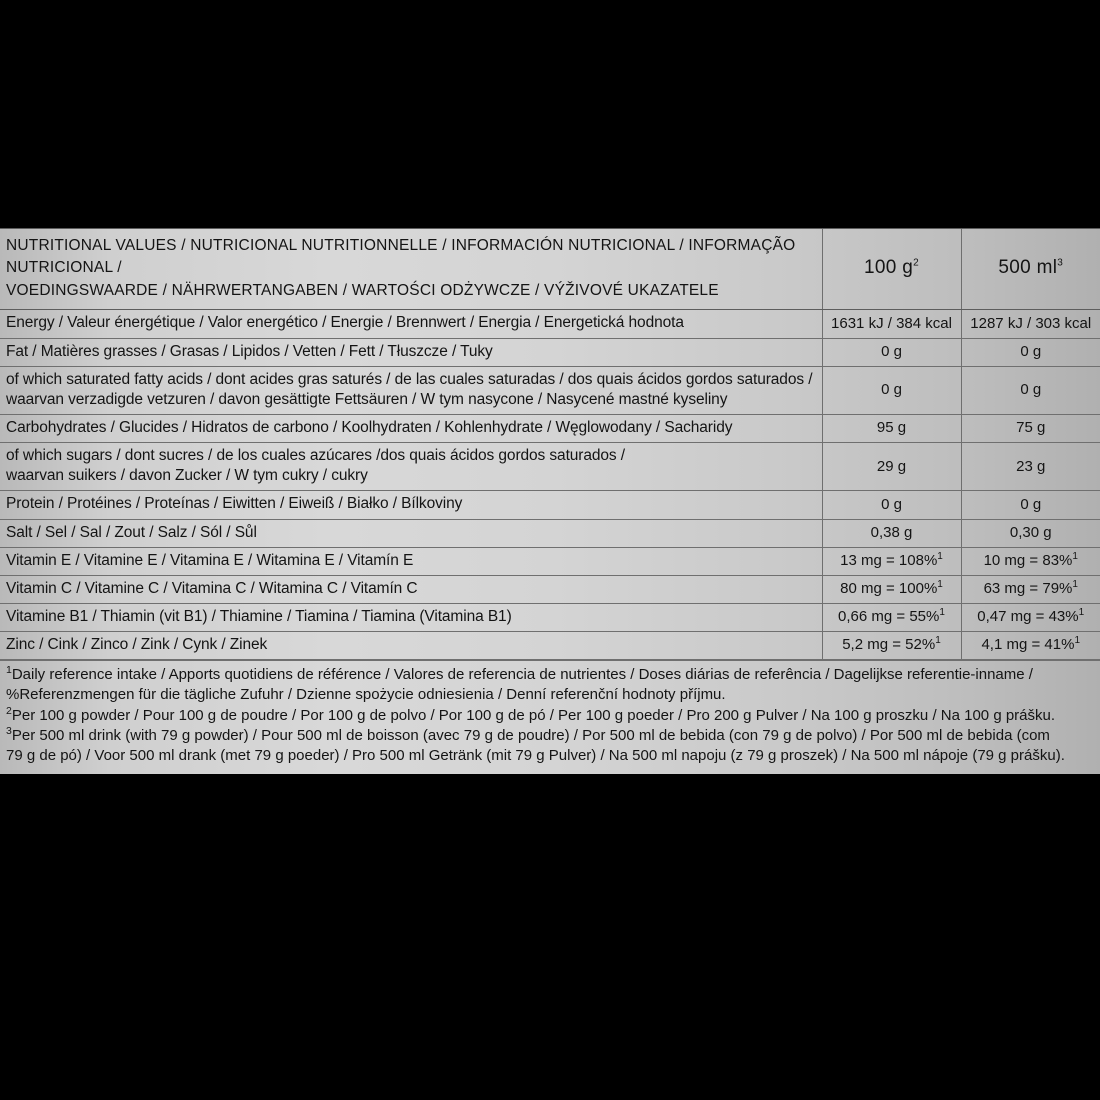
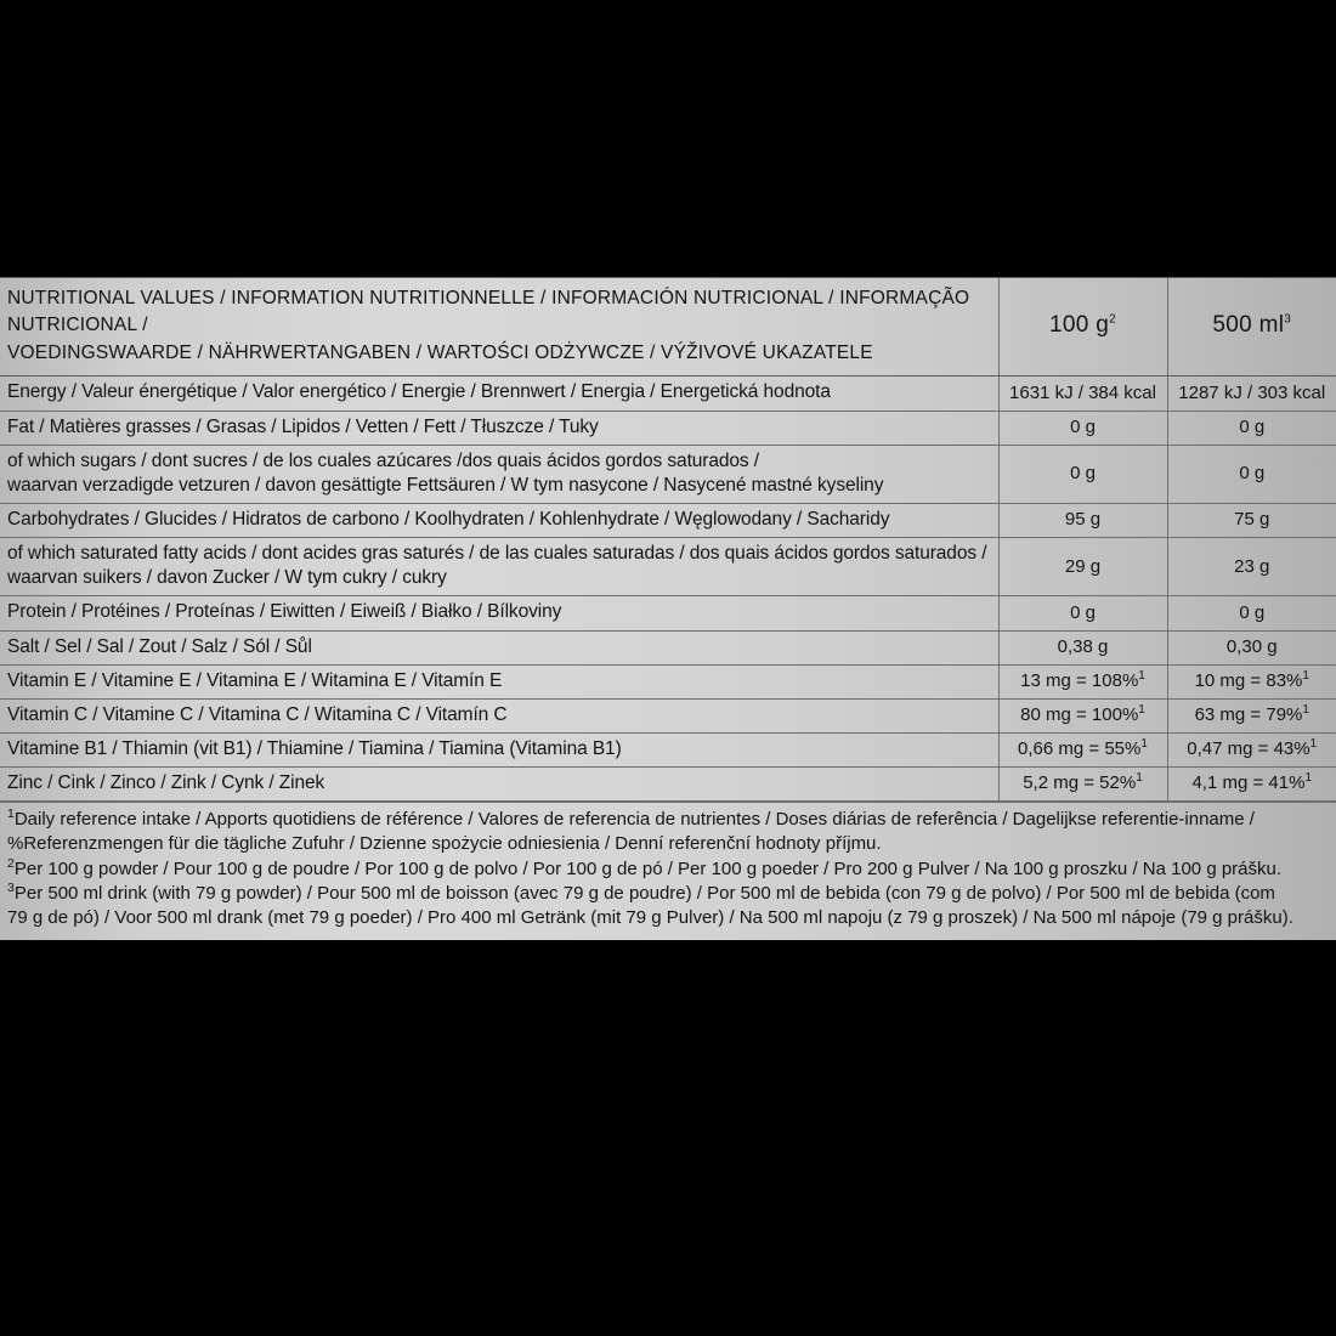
- NUTRITIONAL VALUES / NUTRICIONAL NUTRITIONNELLE / INFORMACIÓN NUTRICIONAL / INFORMAÇÃO NUTRICIONAL / VOEDINGSWAARDE / NÄHRWERTANGABEN / WARTOŚCI ODŻYWCZE / VÝŽIVOVÉ UKAZATELE	100 g2	500 ml3
+ NUTRITIONAL VALUES / INFORMATION NUTRITIONNELLE / INFORMACIÓN NUTRICIONAL / INFORMAÇÃO NUTRICIONAL / VOEDINGSWAARDE / NÄHRWERTANGABEN / WARTOŚCI ODŻYWCZE / VÝŽIVOVÉ UKAZATELE	100 g2	500 ml3
  Energy / Valeur énergétique / Valor energético / Energie / Brennwert / Energia / Energetická hodnota	1631 kJ / 384 kcal	1287 kJ / 303 kcal
  Fat / Matières grasses / Grasas / Lipidos / Vetten / Fett / Tłuszcze / Tuky	0 g	0 g
- of which saturated fatty acids / dont acides gras saturés / de las cuales saturadas / dos quais ácidos gordos saturados / waarvan verzadigde vetzuren / davon gesättigte Fettsäuren / W tym nasycone / Nasycené mastné kyseliny	0 g	0 g
+ of which sugars / dont sucres / de los cuales azúcares /dos quais ácidos gordos saturados / waarvan verzadigde vetzuren / davon gesättigte Fettsäuren / W tym nasycone / Nasycené mastné kyseliny	0 g	0 g
  Carbohydrates / Glucides / Hidratos de carbono / Koolhydraten / Kohlenhydrate / Węglowodany / Sacharidy	95 g	75 g
- of which sugars / dont sucres / de los cuales azúcares /dos quais ácidos gordos saturados / waarvan suikers / davon Zucker / W tym cukry / cukry	29 g	23 g
+ of which saturated fatty acids / dont acides gras saturés / de las cuales saturadas / dos quais ácidos gordos saturados / waarvan suikers / davon Zucker / W tym cukry / cukry	29 g	23 g
  Protein / Protéines / Proteínas / Eiwitten / Eiweiß / Białko / Bílkoviny	0 g	0 g
  Salt / Sel / Sal / Zout / Salz / Sól / Sůl	0,38 g	0,30 g
  Vitamin E / Vitamine E / Vitamina E / Witamina E / Vitamín E	13 mg = 108%1	10 mg = 83%1
  Vitamin C / Vitamine C / Vitamina C / Witamina C / Vitamín C	80 mg = 100%1	63 mg = 79%1
  Vitamine B1 / Thiamin (vit B1) / Thiamine / Tiamina / Tiamina (Vitamina B1)	0,66 mg = 55%1	0,47 mg = 43%1
  Zinc / Cink / Zinco / Zink / Cynk / Zinek	5,2 mg = 52%1	4,1 mg = 41%1
  1Daily reference intake / Apports quotidiens de référence / Valores de referencia de nutrientes / Doses diárias de referência / Dagelijkse referentie-inname /
  %Referenzmengen für die tägliche Zufuhr / Dzienne spożycie odniesienia / Denní referenční hodnoty příjmu.
  2Per 100 g powder / Pour 100 g de poudre / Por 100 g de polvo / Por 100 g de pó / Per 100 g poeder / Pro 200 g Pulver / Na 100 g proszku / Na 100 g prášku.
  3Per 500 ml drink (with 79 g powder) / Pour 500 ml de boisson (avec 79 g de poudre) / Por 500 ml de bebida (con 79 g de polvo) / Por 500 ml de bebida (com
- 79 g de pó) / Voor 500 ml drank (met 79 g poeder) / Pro 500 ml Getränk (mit 79 g Pulver) / Na 500 ml napoju (z 79 g proszek) / Na 500 ml nápoje (79 g prášku).
+ 79 g de pó) / Voor 500 ml drank (met 79 g poeder) / Pro 400 ml Getränk (mit 79 g Pulver) / Na 500 ml napoju (z 79 g proszek) / Na 500 ml nápoje (79 g prášku).
